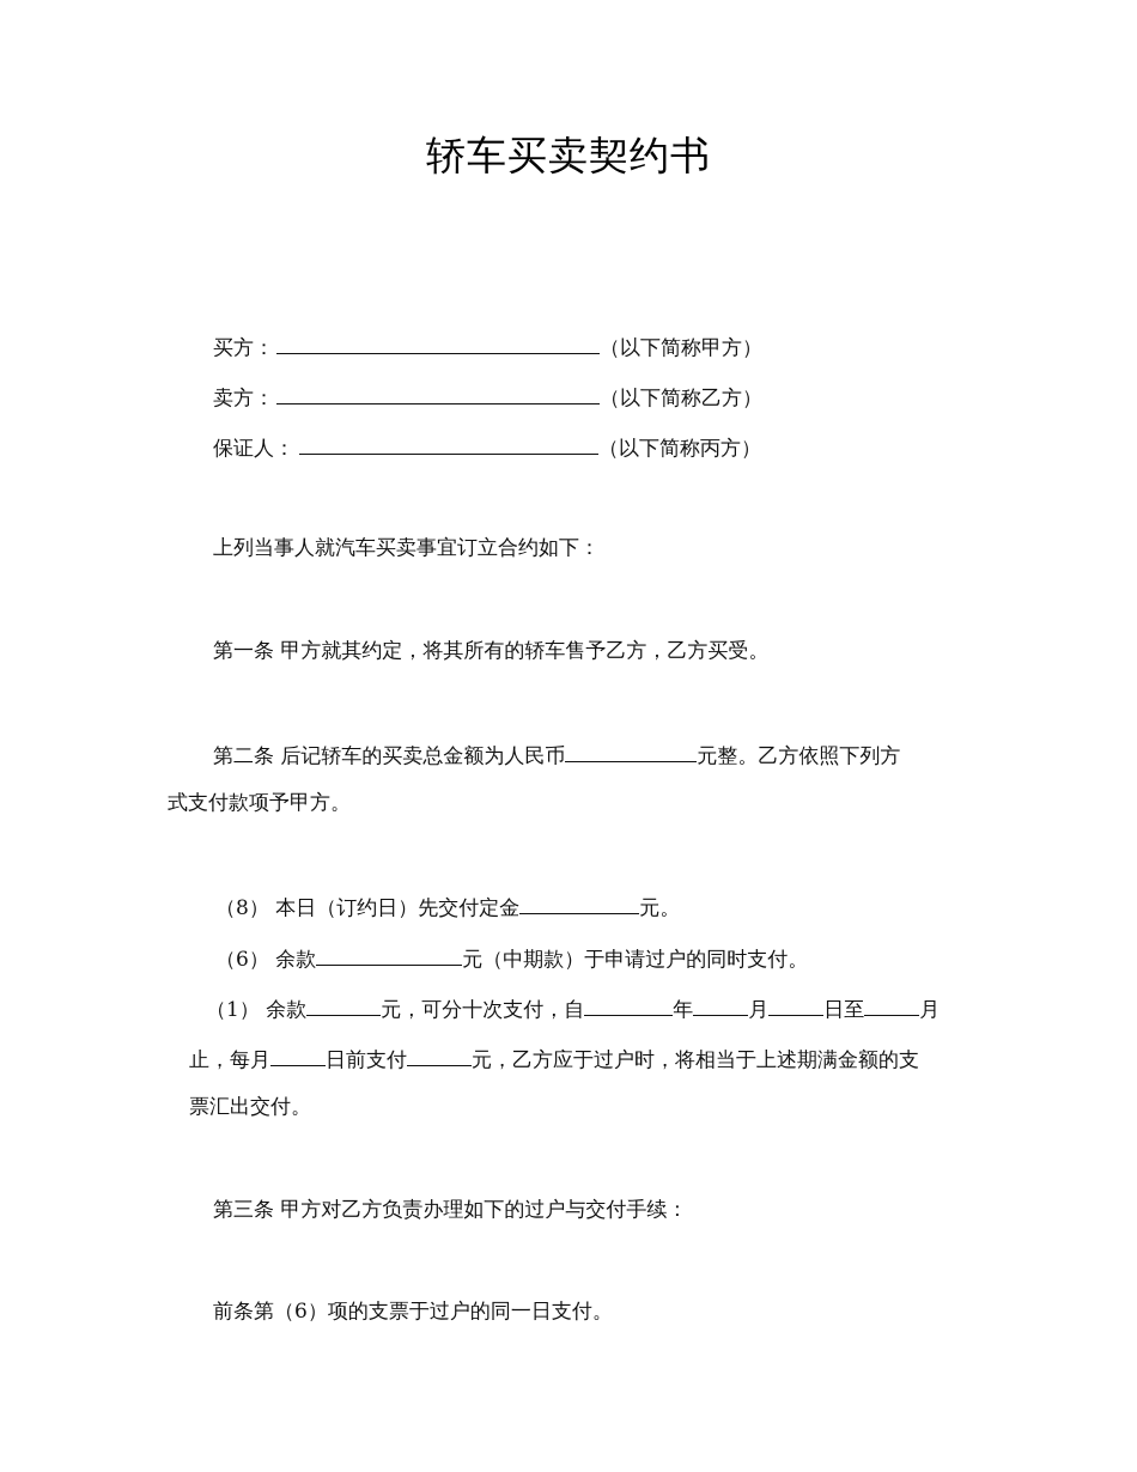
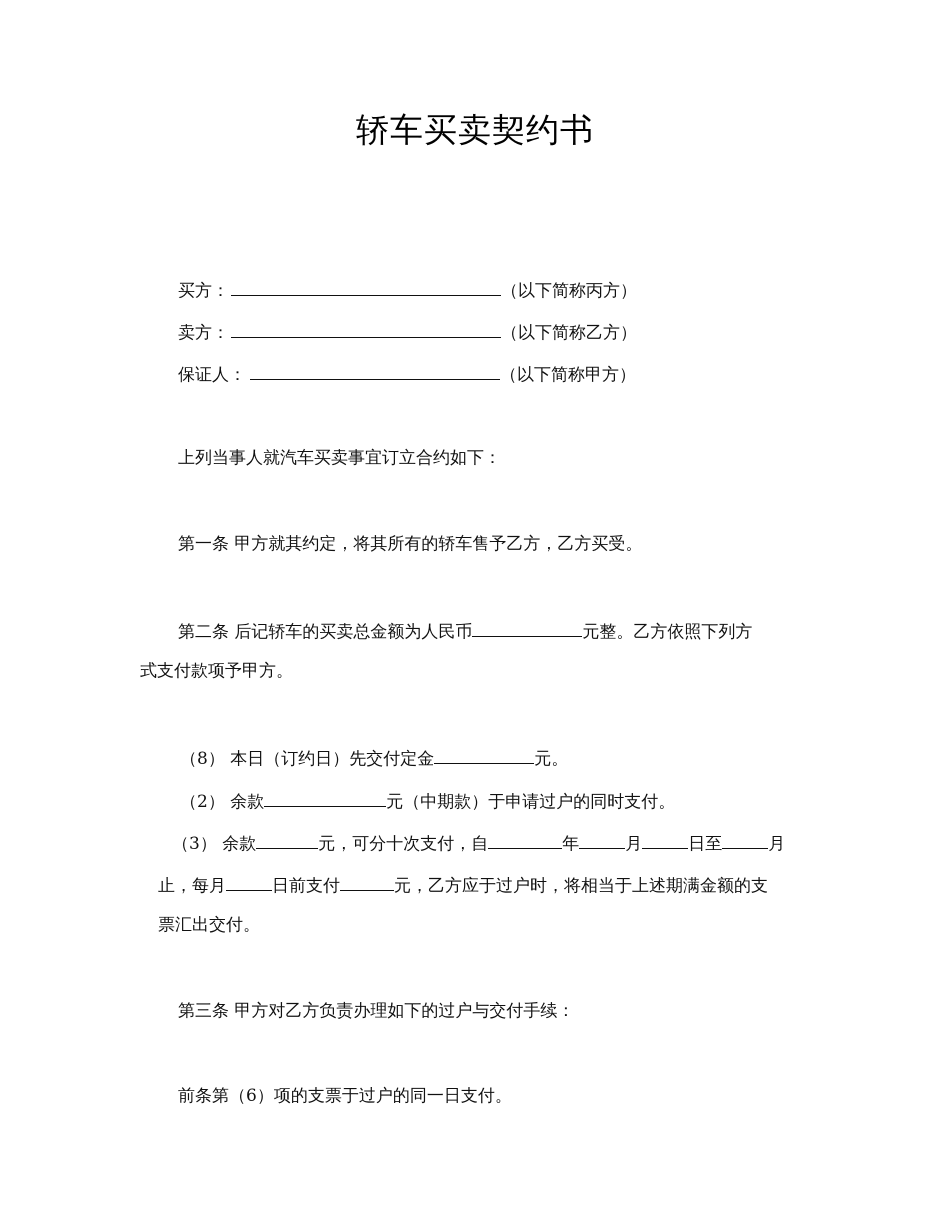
  轿车买卖契约书
- 买方： （以下简称甲方）
+ 买方： （以下简称丙方）
  卖方： （以下简称乙方）
- 保证人： （以下简称丙方）
+ 保证人： （以下简称甲方）
  上列当事人就汽车买卖事宜订立合约如下：
  第一条 甲方就其约定，将其所有的轿车售予乙方，乙方买受。
  第二条 后记轿车的买卖总金额为人民币 元整。乙方依照下列方
  式支付款项予甲方。
  （8） 本日（订约日）先交付定金 元。
- （6） 余款 元（中期款）于申请过户的同时支付。
+ （2） 余款 元（中期款）于申请过户的同时支付。
- （1） 余款 元，可分十次支付，自 年 月 日至 月
+ （3） 余款 元，可分十次支付，自 年 月 日至 月
  止，每月 日前支付 元，乙方应于过户时，将相当于上述期满金额的支
  票汇出交付。
  第三条 甲方对乙方负责办理如下的过户与交付手续：
  前条第（6）项的支票于过户的同一日支付。
